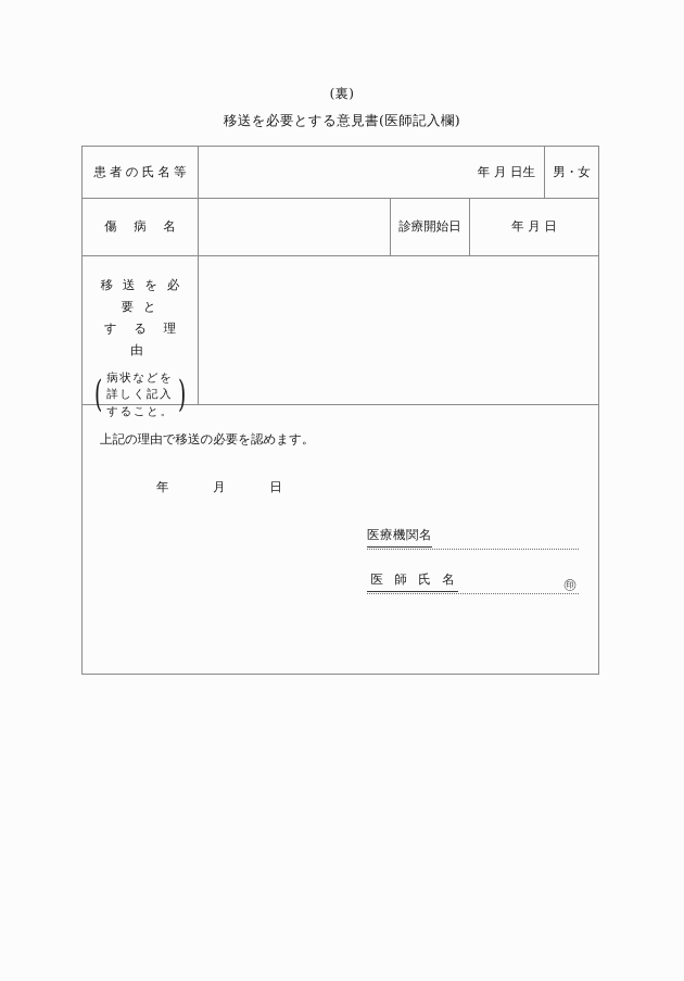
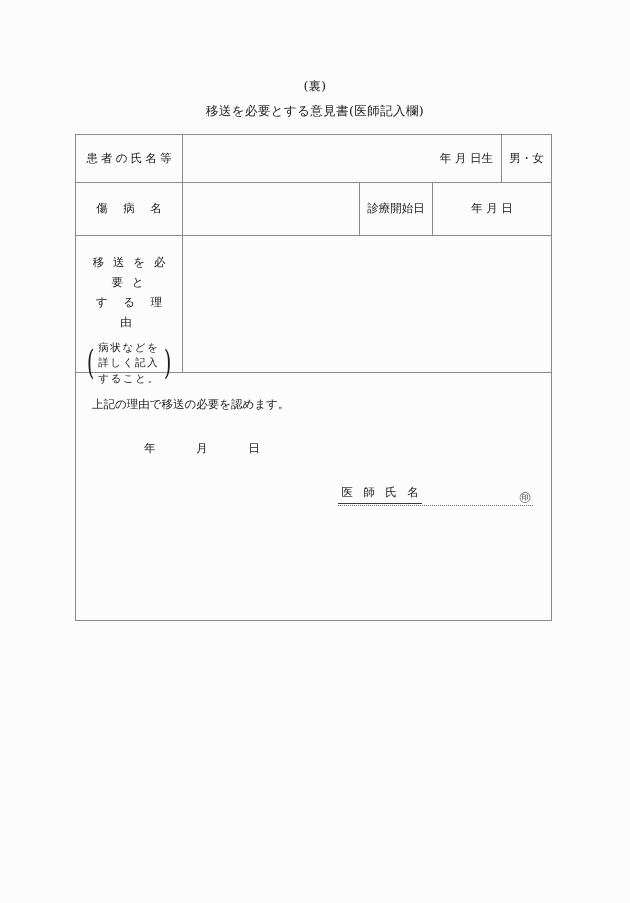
  (裏)
  移送を必要とする意見書(医師記入欄)
  患者の氏名等
  年 月 日生
  男・女
  傷 病 名
  診療開始日
  年 月 日
  移 送 を 必 要 と
  す る 理 由
  (
  病状などを
  詳しく記入
  すること。
  )
  上記の理由で移送の必要を認めます。
  年 月 日
- 医療機関名
  医 師 氏 名
  ㊞
